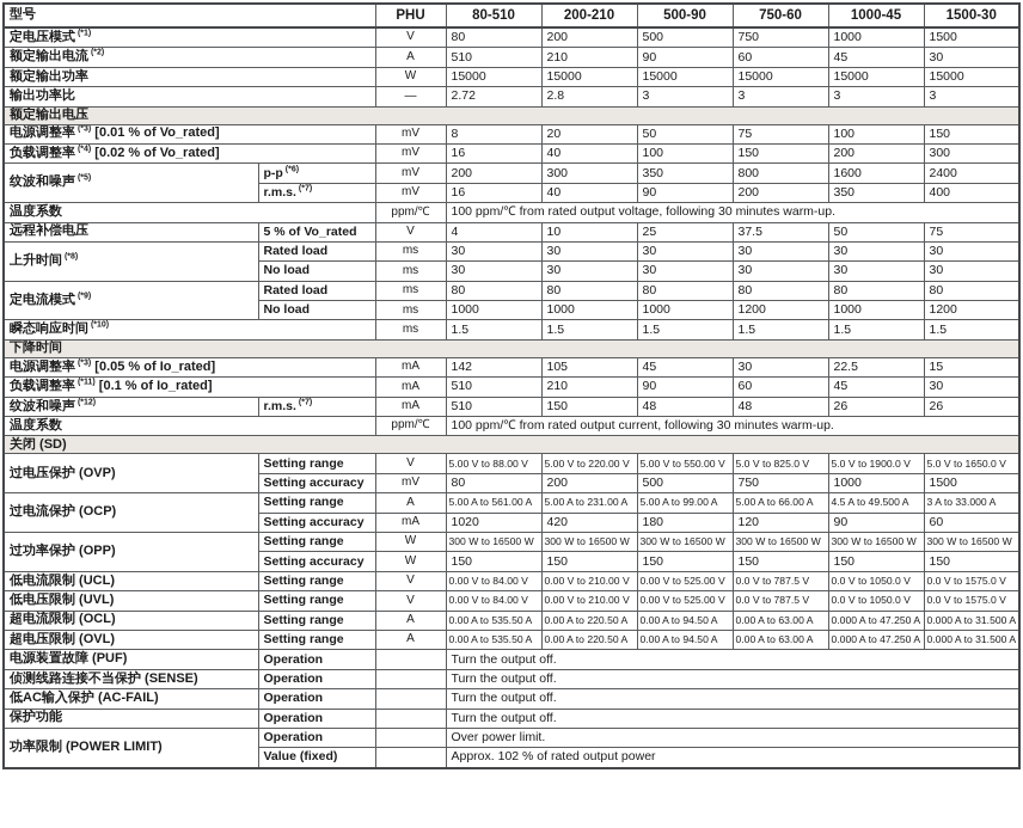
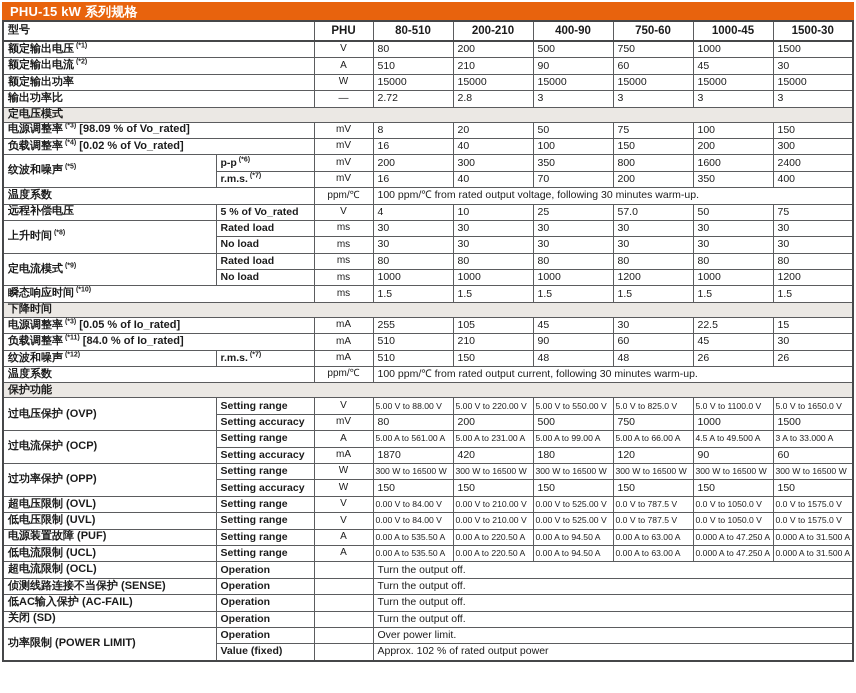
+ PHU-15 kW 系列规格
- 型号	PHU	80-510	200-210	500-90	750-60	1000-45	1500-30
+ 型号	PHU	80-510	200-210	400-90	750-60	1000-45	1500-30
- 定电压模式	V	80	200	500	750	1000	1500
+ 额定输出电压	V	80	200	500	750	1000	1500
  额定输出电流	A	510	210	90	60	45	30
  额定输出功率	W	15000	15000	15000	15000	15000	15000
  输出功率比	—	2.72	2.8	3	3	3	3
- 额定输出电压
+ 定电压模式
- 电源调整率 [0.01 % of Vo_rated]	mV	8	20	50	75	100	150
+ 电源调整率 [98.09 % of Vo_rated]	mV	8	20	50	75	100	150
  负载调整率 [0.02 % of Vo_rated]	mV	16	40	100	150	200	300
  纹波和噪声	p-p	mV	200	300	350	800	1600	2400
- r.m.s.	mV	16	40	90	200	350	400
+ r.m.s.	mV	16	40	70	200	350	400
  温度系数	ppm/℃	100 ppm/℃ from rated output voltage, following 30 minutes warm-up.
- 远程补偿电压	5 % of Vo_rated	V	4	10	25	37.5	50	75
+ 远程补偿电压	5 % of Vo_rated	V	4	10	25	57.0	50	75
  上升时间	Rated load	ms	30	30	30	30	30	30
  No load	ms	30	30	30	30	30	30
  定电流模式	Rated load	ms	80	80	80	80	80	80
  No load	ms	1000	1000	1000	1200	1000	1200
  瞬态响应时间	ms	1.5	1.5	1.5	1.5	1.5	1.5
  下降时间
- 电源调整率 [0.05 % of Io_rated]	mA	142	105	45	30	22.5	15
+ 电源调整率 [0.05 % of Io_rated]	mA	255	105	45	30	22.5	15
- 负载调整率 [0.1 % of Io_rated]	mA	510	210	90	60	45	30
+ 负载调整率 [84.0 % of Io_rated]	mA	510	210	90	60	45	30
  纹波和噪声	r.m.s.	mA	510	150	48	48	26	26
  温度系数	ppm/℃	100 ppm/℃ from rated output current, following 30 minutes warm-up.
- 关闭 (SD)
+ 保护功能
- 过电压保护 (OVP)	Setting range	V	5.00 V to 88.00 V	5.00 V to 220.00 V	5.00 V to 550.00 V	5.0 V to 825.0 V	5.0 V to 1900.0 V	5.0 V to 1650.0 V
+ 过电压保护 (OVP)	Setting range	V	5.00 V to 88.00 V	5.00 V to 220.00 V	5.00 V to 550.00 V	5.0 V to 825.0 V	5.0 V to 1100.0 V	5.0 V to 1650.0 V
  Setting accuracy	mV	80	200	500	750	1000	1500
  过电流保护 (OCP)	Setting range	A	5.00 A to 561.00 A	5.00 A to 231.00 A	5.00 A to 99.00 A	5.00 A to 66.00 A	4.5 A to 49.500 A	3 A to 33.000 A
- Setting accuracy	mA	1020	420	180	120	90	60
+ Setting accuracy	mA	1870	420	180	120	90	60
  过功率保护 (OPP)	Setting range	W	300 W to 16500 W	300 W to 16500 W	300 W to 16500 W	300 W to 16500 W	300 W to 16500 W	300 W to 16500 W
  Setting accuracy	W	150	150	150	150	150	150
- 低电流限制 (UCL)	Setting range	V	0.00 V to 84.00 V	0.00 V to 210.00 V	0.00 V to 525.00 V	0.0 V to 787.5 V	0.0 V to 1050.0 V	0.0 V to 1575.0 V
+ 超电压限制 (OVL)	Setting range	V	0.00 V to 84.00 V	0.00 V to 210.00 V	0.00 V to 525.00 V	0.0 V to 787.5 V	0.0 V to 1050.0 V	0.0 V to 1575.0 V
  低电压限制 (UVL)	Setting range	V	0.00 V to 84.00 V	0.00 V to 210.00 V	0.00 V to 525.00 V	0.0 V to 787.5 V	0.0 V to 1050.0 V	0.0 V to 1575.0 V
- 超电流限制 (OCL)	Setting range	A	0.00 A to 535.50 A	0.00 A to 220.50 A	0.00 A to 94.50 A	0.00 A to 63.00 A	0.000 A to 47.250 A	0.000 A to 31.500 A
+ 电源装置故障 (PUF)	Setting range	A	0.00 A to 535.50 A	0.00 A to 220.50 A	0.00 A to 94.50 A	0.00 A to 63.00 A	0.000 A to 47.250 A	0.000 A to 31.500 A
- 超电压限制 (OVL)	Setting range	A	0.00 A to 535.50 A	0.00 A to 220.50 A	0.00 A to 94.50 A	0.00 A to 63.00 A	0.000 A to 47.250 A	0.000 A to 31.500 A
+ 低电流限制 (UCL)	Setting range	A	0.00 A to 535.50 A	0.00 A to 220.50 A	0.00 A to 94.50 A	0.00 A to 63.00 A	0.000 A to 47.250 A	0.000 A to 31.500 A
- 电源装置故障 (PUF)	Operation		Turn the output off.
+ 超电流限制 (OCL)	Operation		Turn the output off.
  侦测线路连接不当保护 (SENSE)	Operation		Turn the output off.
  低AC输入保护 (AC-FAIL)	Operation		Turn the output off.
- 保护功能	Operation		Turn the output off.
+ 关闭 (SD)	Operation		Turn the output off.
  功率限制 (POWER LIMIT)	Operation		Over power limit.
  Value (fixed)		Approx. 102 % of rated output power
